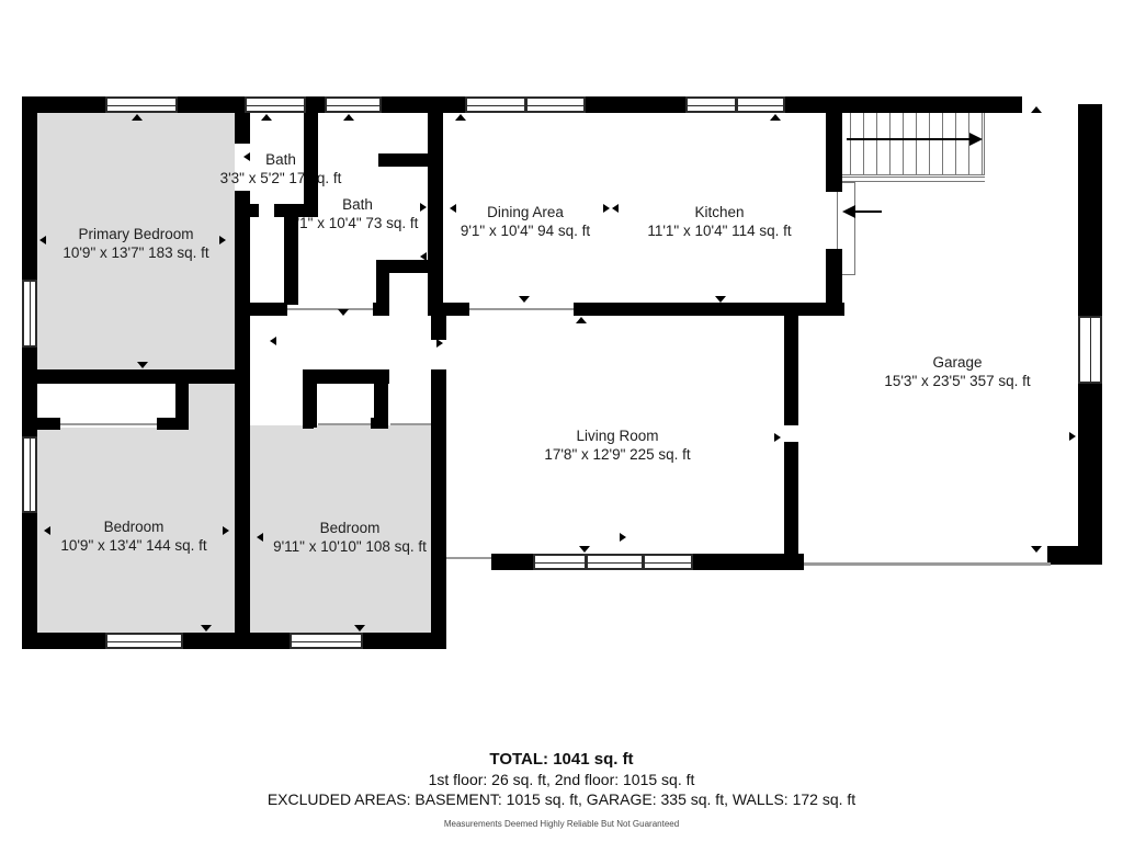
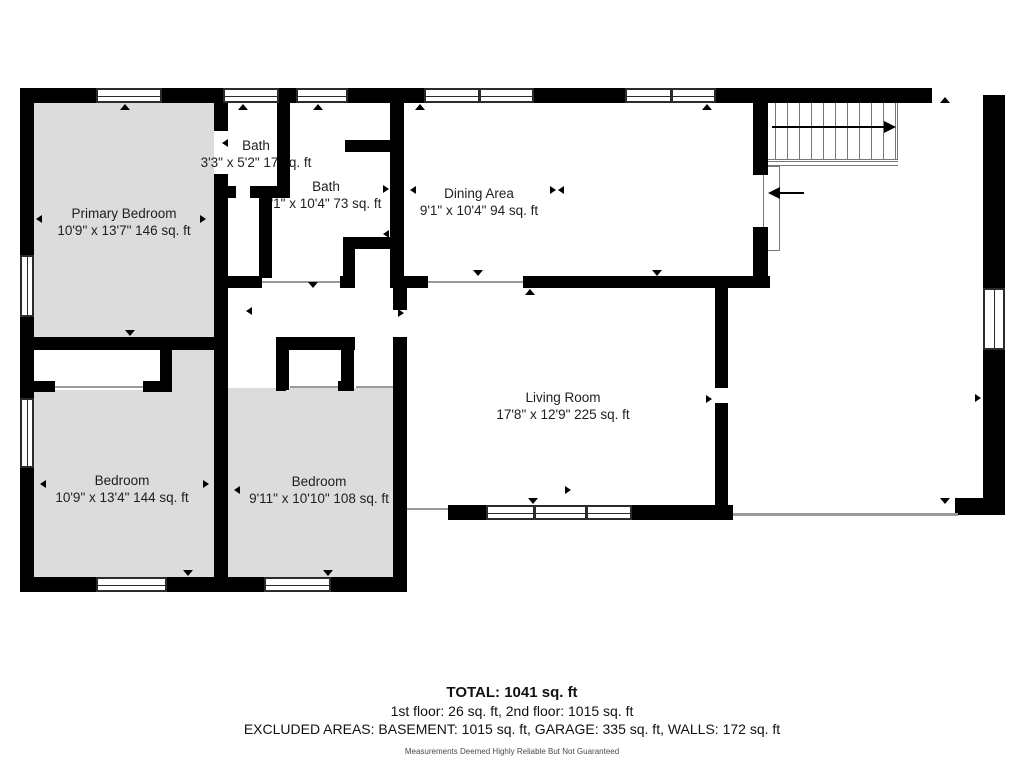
  Primary Bedroom
- 10'9" x 13'7" 183 sq. ft
+ 10'9" x 13'7" 146 sq. ft
  Bath
  3'3" x 5'2" 17q. ft
  Bath
  1" x 10'4" 73 sq. ft
  Dining Area
  9'1" x 10'4" 94 sq. ft
- Kitchen
- 11'1" x 10'4" 114 sq. ft
- Garage
- 15'3" x 23'5" 357 sq. ft
  Living Room
  17'8" x 12'9" 225 sq. ft
  Bedroom
  10'9" x 13'4" 144 sq. ft
  Bedroom
  9'11" x 10'10" 108 sq. ft
  TOTAL: 1041 sq. ft
  1st floor: 26 sq. ft, 2nd floor: 1015 sq. ft
  EXCLUDED AREAS: BASEMENT: 1015 sq. ft, GARAGE: 335 sq. ft, WALLS: 172 sq. ft
  Measurements Deemed Highly Reliable But Not Guaranteed
